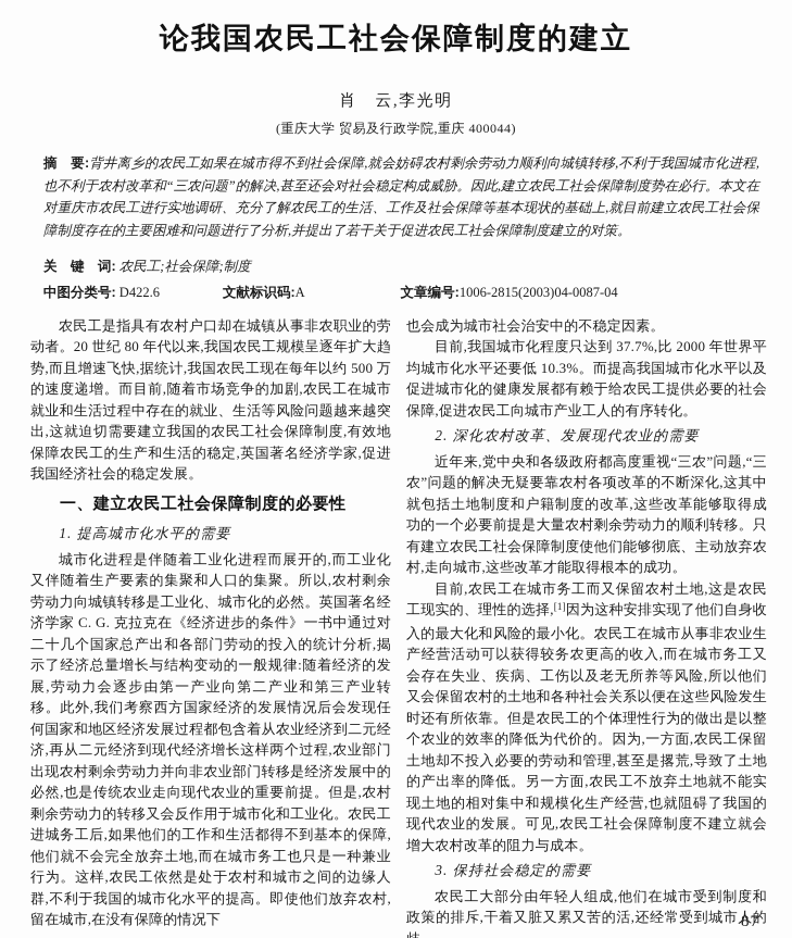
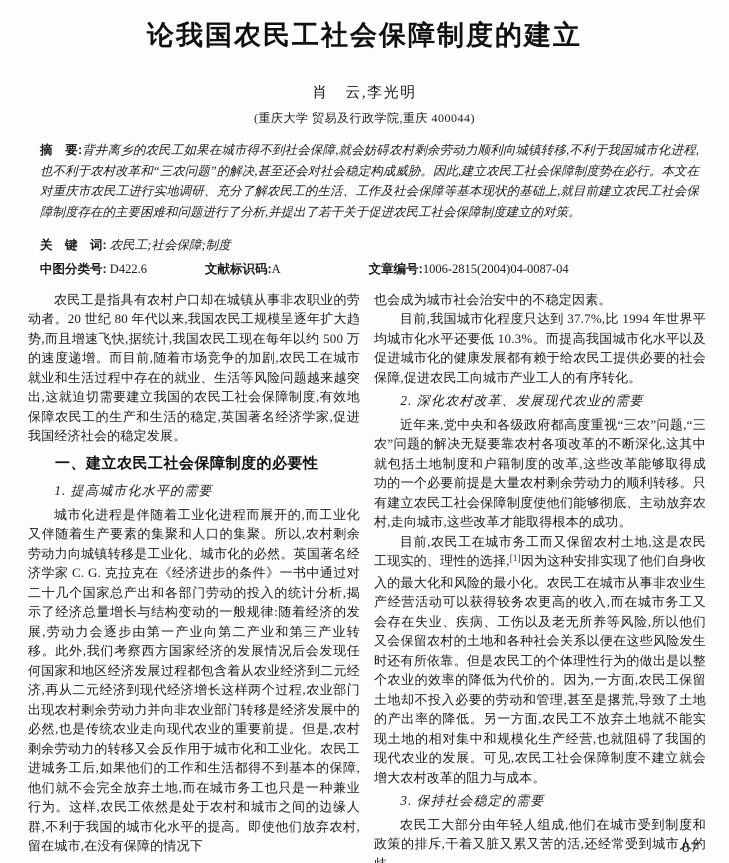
  论我国农民工社会保障制度的建立
  肖 云,李光明
  (重庆大学 贸易及行政学院,重庆 400044)
  摘 要:背井离乡的农民工如果在城市得不到社会保障,就会妨碍农村剩余劳动力顺利向城镇转移,不利于我国城市化进程,也不利于农村改革和“三农问题”的解决,甚至还会对社会稳定构成威胁。因此,建立农民工社会保障制度势在必行。本文在对重庆市农民工进行实地调研、充分了解农民工的生活、工作及社会保障等基本现状的基础上,就目前建立农民工社会保障制度存在的主要困难和问题进行了分析,并提出了若干关于促进农民工社会保障制度建立的对策。
  关 键 词: 农民工;社会保障;制度
  中图分类号: D422.6
  文献标识码:A
- 文章编号:1006-2815(2003)04-0087-04
+ 文章编号:1006-2815(2004)04-0087-04
  农民工是指具有农村户口却在城镇从事非农职业的劳动者。20 世纪 80 年代以来,我国农民工规模呈逐年扩大趋势,而且增速飞快,据统计,我国农民工现在每年以约 500 万的速度递增。而目前,随着市场竞争的加剧,农民工在城市就业和生活过程中存在的就业、生活等风险问题越来越突出,这就迫切需要建立我国的农民工社会保障制度,有效地保障农民工的生产和生活的稳定,英国著名经济学家,促进我国经济社会的稳定发展。
  一、建立农民工社会保障制度的必要性
  1. 提高城市化水平的需要
  城市化进程是伴随着工业化进程而展开的,而工业化又伴随着生产要素的集聚和人口的集聚。所以,农村剩余劳动力向城镇转移是工业化、城市化的必然。英国著名经济学家 C. G. 克拉克在《经济进步的条件》一书中通过对二十几个国家总产出和各部门劳动的投入的统计分析,揭示了经济总量增长与结构变动的一般规律:随着经济的发展,劳动力会逐步由第一产业向第二产业和第三产业转移。此外,我们考察西方国家经济的发展情况后会发现任何国家和地区经济发展过程都包含着从农业经济到二元经济,再从二元经济到现代经济增长这样两个过程,农业部门出现农村剩余劳动力并向非农业部门转移是经济发展中的必然,也是传统农业走向现代农业的重要前提。但是,农村剩余劳动力的转移又会反作用于城市化和工业化。农民工进城务工后,如果他们的工作和生活都得不到基本的保障,他们就不会完全放弃土地,而在城市务工也只是一种兼业行为。这样,农民工依然是处于农村和城市之间的边缘人群,不利于我国的城市化水平的提高。即使他们放弃农村,留在城市,在没有保障的情况下
  也会成为城市社会治安中的不稳定因素。
- 目前,我国城市化程度只达到 37.7%,比 2000 年世界平均城市化水平还要低 10.3%。而提高我国城市化水平以及促进城市化的健康发展都有赖于给农民工提供必要的社会保障,促进农民工向城市产业工人的有序转化。
+ 目前,我国城市化程度只达到 37.7%,比 1994 年世界平均城市化水平还要低 10.3%。而提高我国城市化水平以及促进城市化的健康发展都有赖于给农民工提供必要的社会保障,促进农民工向城市产业工人的有序转化。
  2. 深化农村改革、发展现代农业的需要
  近年来,党中央和各级政府都高度重视“三农”问题,“三农”问题的解决无疑要靠农村各项改革的不断深化,这其中就包括土地制度和户籍制度的改革,这些改革能够取得成功的一个必要前提是大量农村剩余劳动力的顺利转移。只有建立农民工社会保障制度使他们能够彻底、主动放弃农村,走向城市,这些改革才能取得根本的成功。
  目前,农民工在城市务工而又保留农村土地,这是农民工现实的、理性的选择,[1]因为这种安排实现了他们自身收入的最大化和风险的最小化。农民工在城市从事非农业生产经营活动可以获得较务农更高的收入,而在城市务工又会存在失业、疾病、工伤以及老无所养等风险,所以他们又会保留农村的土地和各种社会关系以便在这些风险发生时还有所依靠。但是农民工的个体理性行为的做出是以整个农业的效率的降低为代价的。因为,一方面,农民工保留土地却不投入必要的劳动和管理,甚至是撂荒,导致了土地的产出率的降低。另一方面,农民工不放弃土地就不能实现土地的相对集中和规模化生产经营,也就阻碍了我国的现代农业的发展。可见,农民工社会保障制度不建立就会增大农村改革的阻力与成本。
  3. 保持社会稳定的需要
  农民工大部分由年轻人组成,他们在城市受到制度和政策的排斥,干着又脏又累又苦的活,还经常受到城市人的
  87
